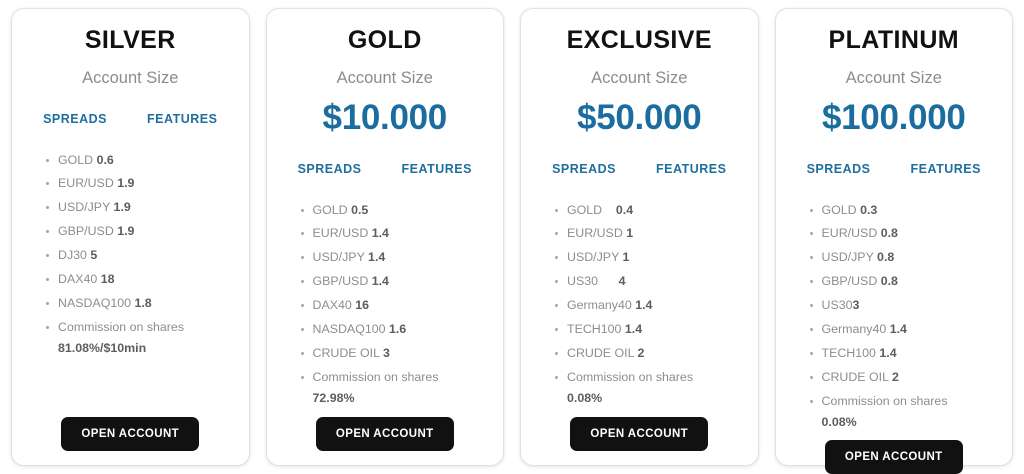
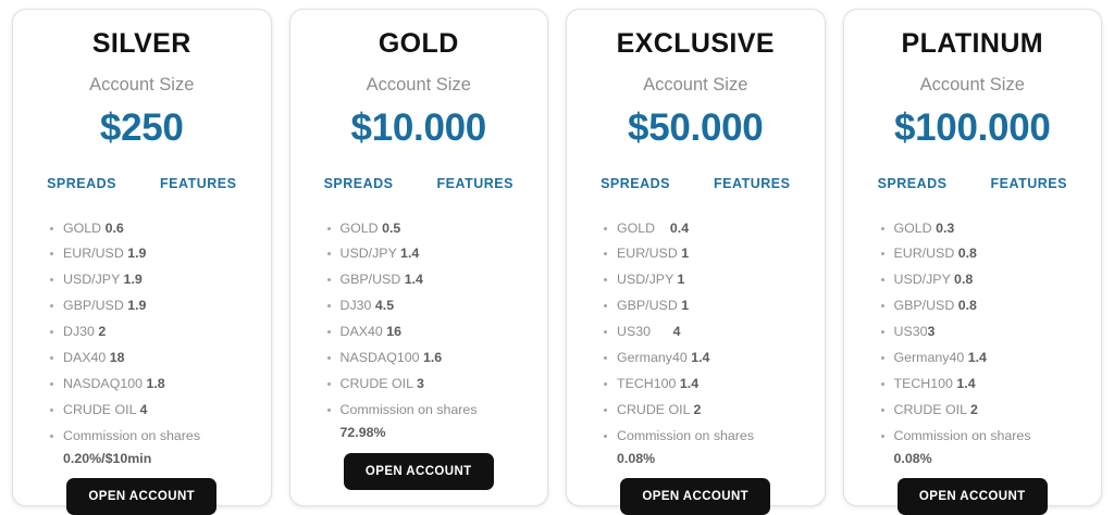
  SILVER
  Account Size
+ $250
  SPREADS
  FEATURES
  GOLD 0.6
  EUR/USD 1.9
  USD/JPY 1.9
  GBP/USD 1.9
- DJ30 5
+ DJ30 2
  DAX40 18
  NASDAQ100 1.8
+ CRUDE OIL 4
  Commission on shares
- 81.08%/$10min
+ 0.20%/$10min
  OPEN ACCOUNT
  GOLD
  Account Size
  $10.000
  SPREADS
  FEATURES
  GOLD 0.5
- EUR/USD 1.4
  USD/JPY 1.4
  GBP/USD 1.4
+ DJ30 4.5
  DAX40 16
  NASDAQ100 1.6
  CRUDE OIL 3
  Commission on shares
  72.98%
  OPEN ACCOUNT
  EXCLUSIVE
  Account Size
  $50.000
  SPREADS
  FEATURES
  GOLD 0.4
  EUR/USD 1
  USD/JPY 1
+ GBP/USD 1
  US30 4
  Germany40 1.4
  TECH100 1.4
  CRUDE OIL 2
  Commission on shares
  0.08%
  OPEN ACCOUNT
  PLATINUM
  Account Size
  $100.000
  SPREADS
  FEATURES
  GOLD 0.3
  EUR/USD 0.8
  USD/JPY 0.8
  GBP/USD 0.8
  US303
  Germany40 1.4
  TECH100 1.4
  CRUDE OIL 2
  Commission on shares
  0.08%
  OPEN ACCOUNT
